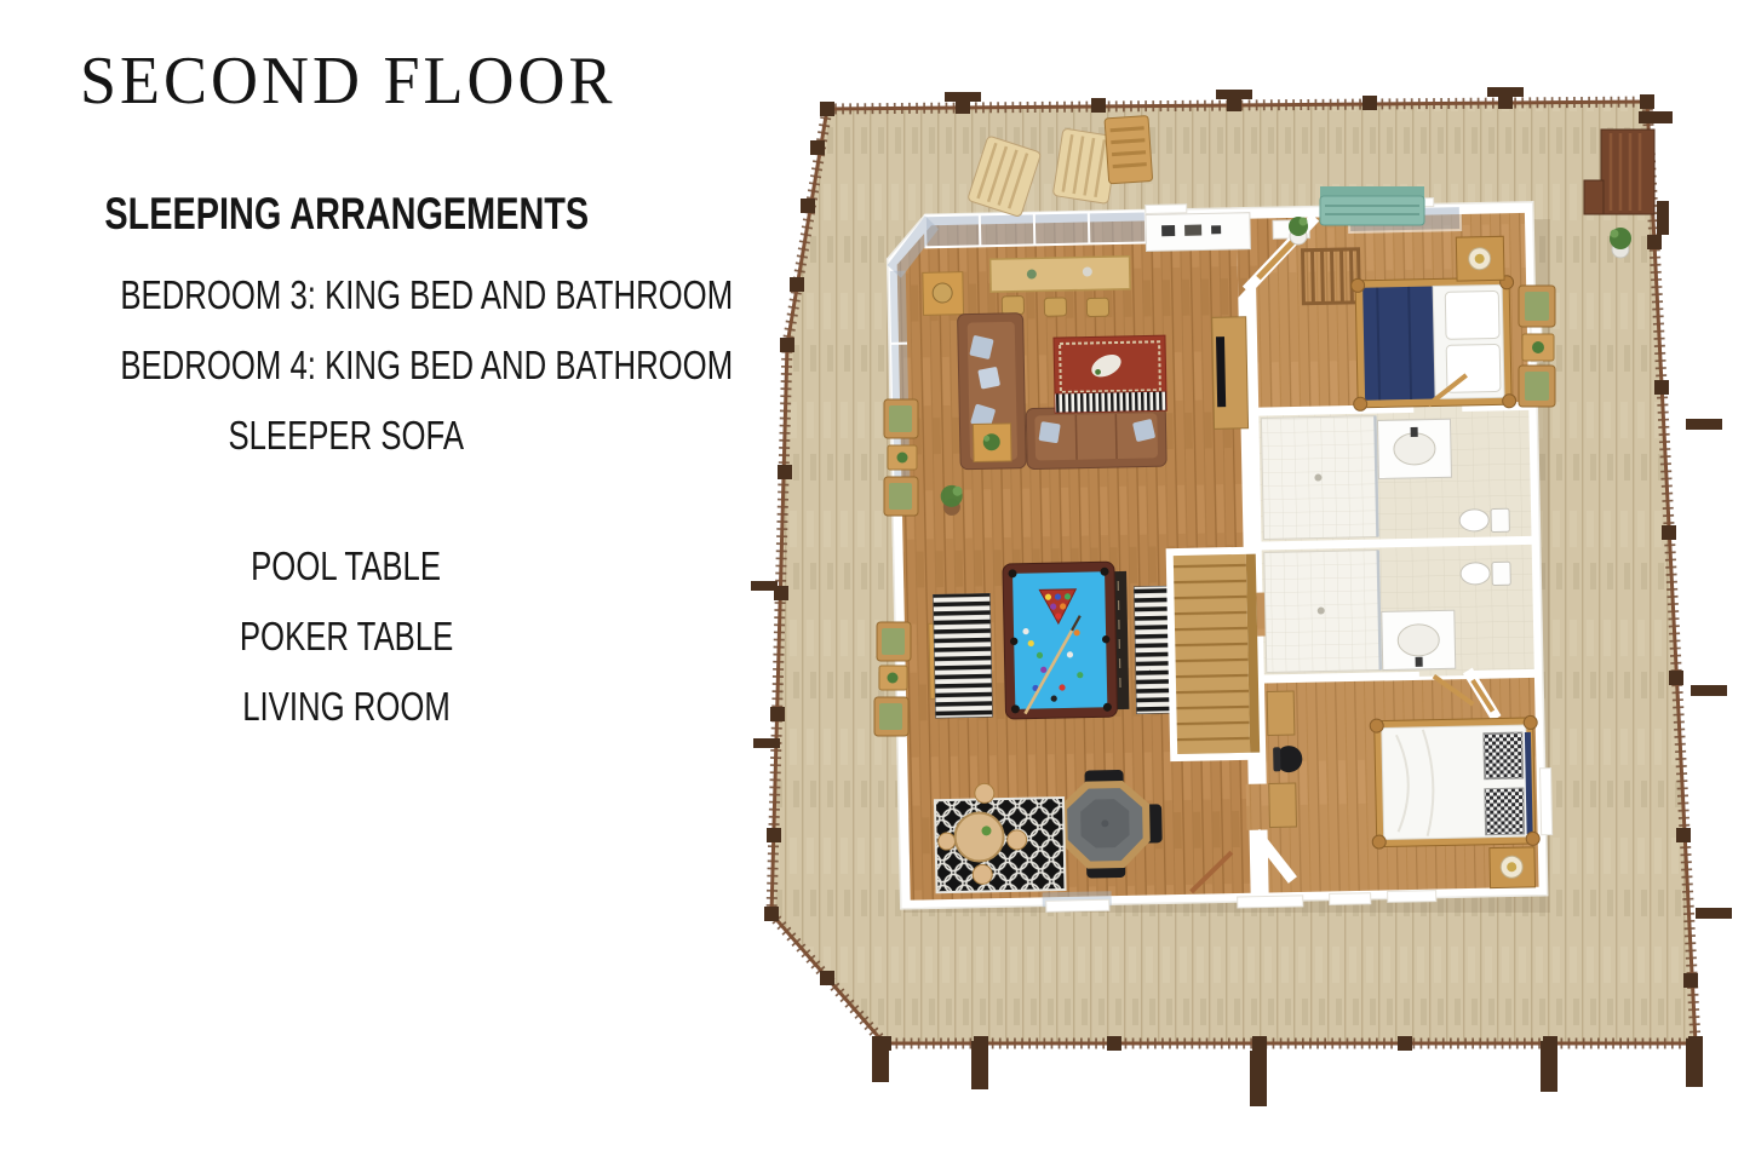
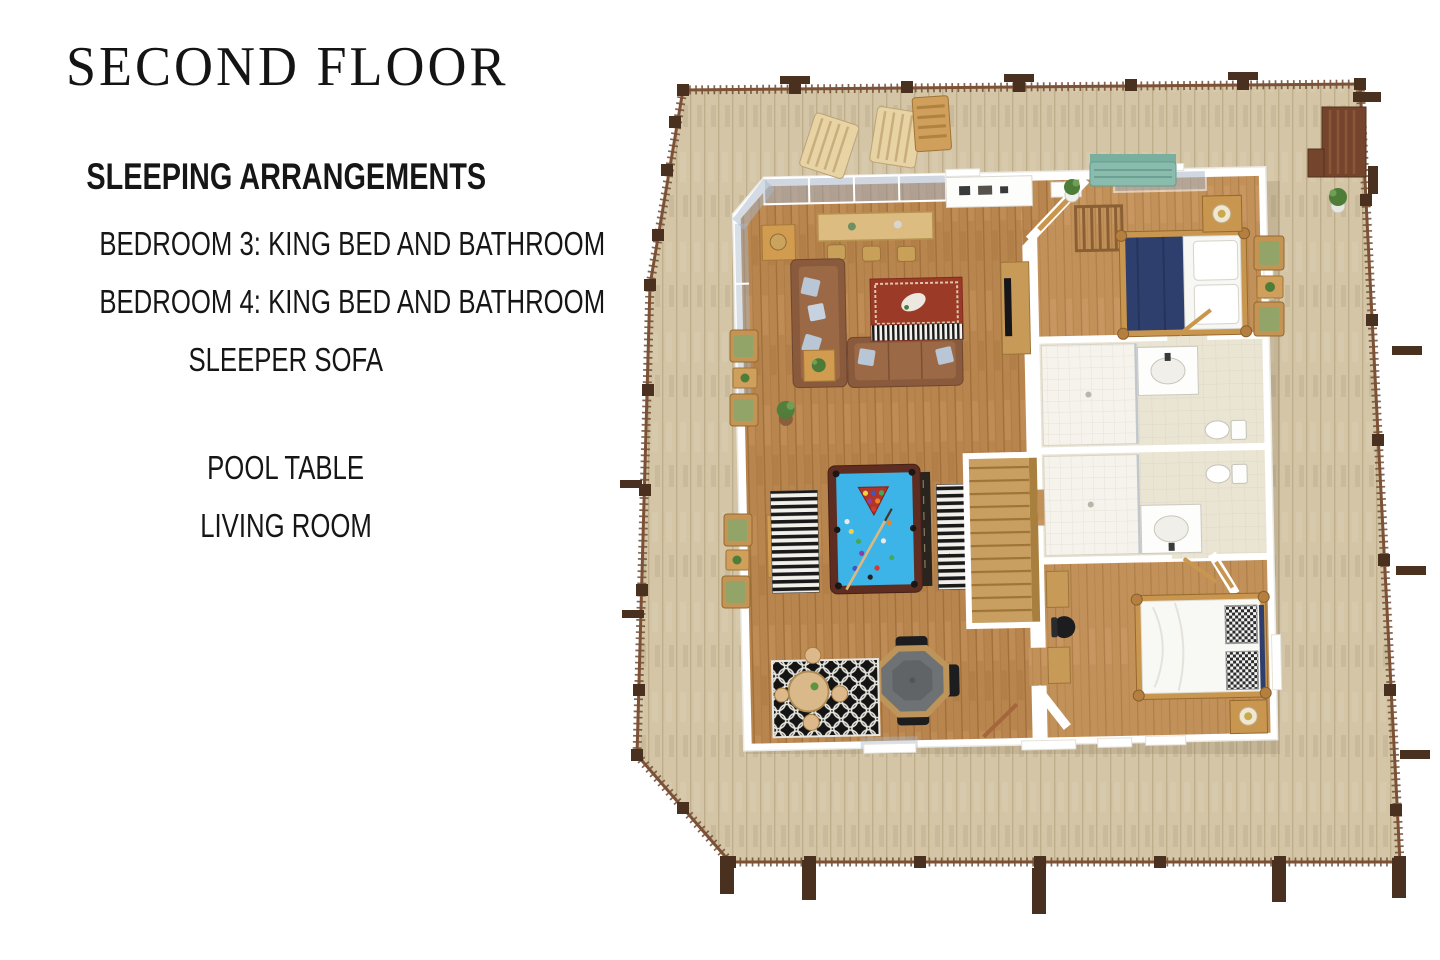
  SECOND FLOOR
  SLEEPING ARRANGEMENTS
  BEDROOM 3: KING BED AND BATHROOM
  BEDROOM 4: KING BED AND BATHROOM
  SLEEPER SOFA
  POOL TABLE
- POKER TABLE
  LIVING ROOM
